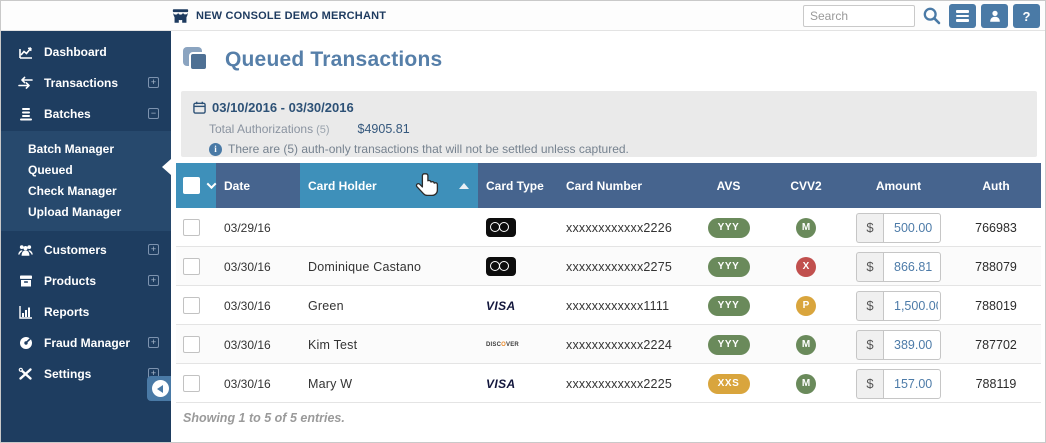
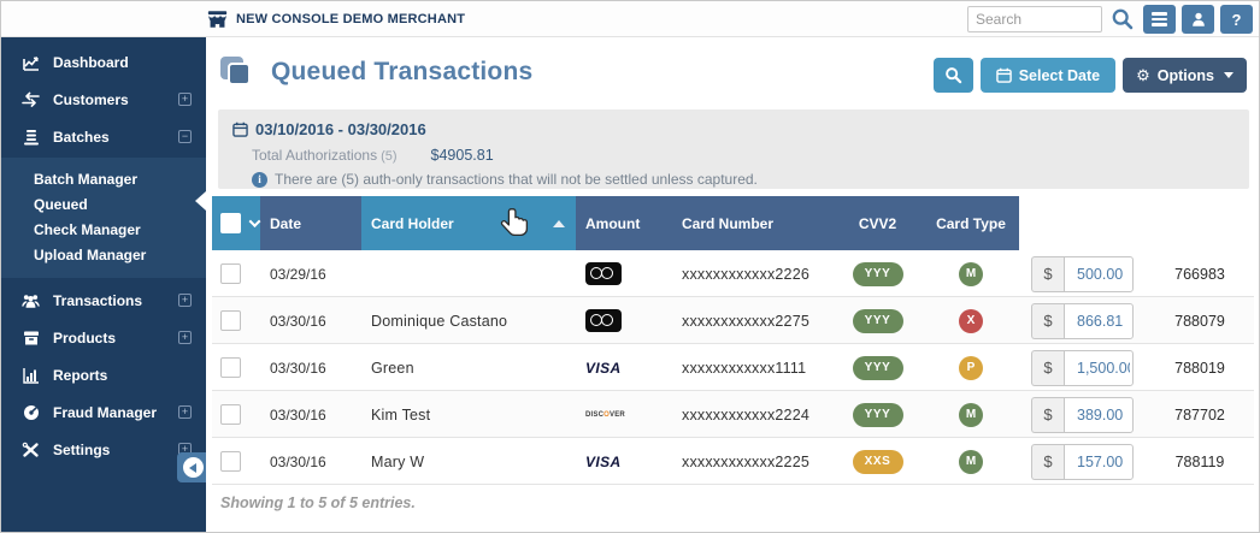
  NEW CONSOLE DEMO MERCHANT
  Search
  ?
  Dashboard
- Transactions
+ Customers
  +
  Batches
  −
  Batch Manager
  Queued
  Check Manager
  Upload Manager
- Customers
+ Transactions
  +
  Products
  +
  Reports
  Fraud Manager
  +
  Settings
  +
  Queued Transactions
+ Select Date
+ ⚙
+ Options
  03/10/2016 - 03/30/2016
  Total Authorizations
  (5)
  $4905.81
  i
  There are (5) auth-only transactions that will not be settled unless captured.
  Date
  Card Holder
- Card Type
+ Amount
  Card Number
- AVS
  CVV2
- Amount
+ Card Type
- Auth
  03/29/16
  xxxxxxxxxxxx2226
  YYY
  M
  $
  500.00
  766983
  03/30/16
  Dominique Castano
  xxxxxxxxxxxx2275
  YYY
  X
  $
  866.81
  788079
  03/30/16
  Green
  VISA
  xxxxxxxxxxxx1111
  YYY
  P
  $
  1,500.0
  788019
  03/30/16
  Kim Test
  xxxxxxxxxxxx2224
  YYY
  M
  $
  389.00
  787702
  03/30/16
  Mary W
  VISA
  xxxxxxxxxxxx2225
  XXS
  M
  $
  157.00
  788119
  Showing 1 to 5 of 5 entries.
